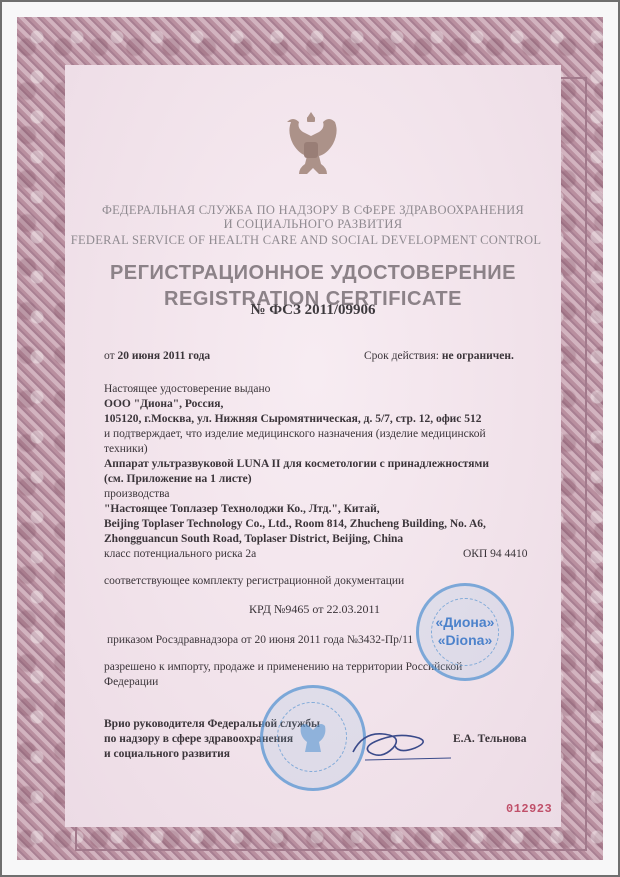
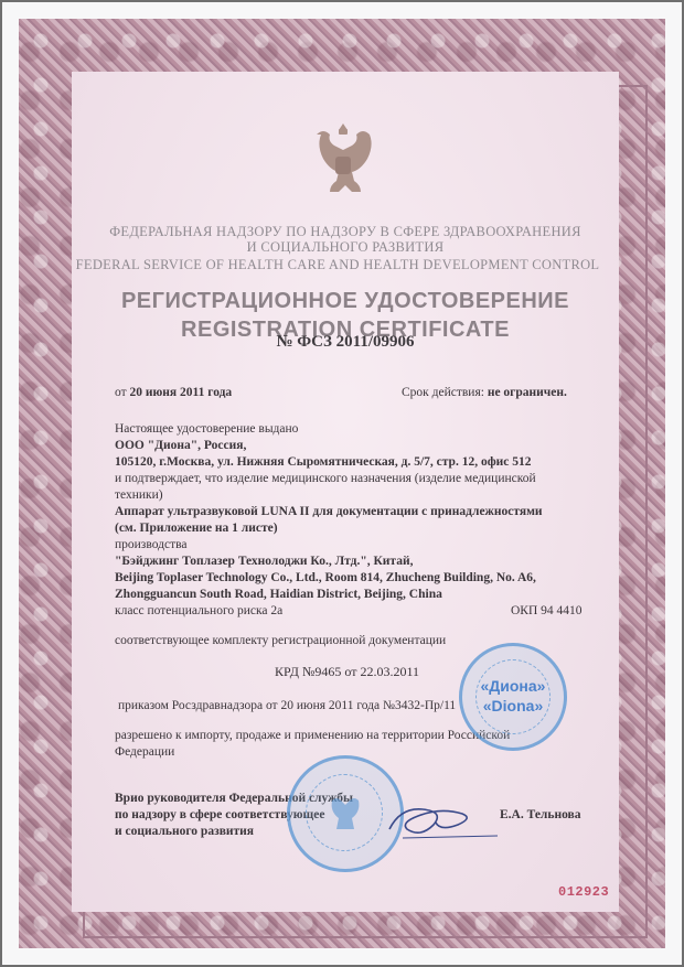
- ФЕДЕРАЛЬНАЯ СЛУЖБА ПО НАДЗОРУ В СФЕРЕ ЗДРАВООХРАНЕНИЯ
+ ФЕДЕРАЛЬНАЯ НАДЗОРУ ПО НАДЗОРУ В СФЕРЕ ЗДРАВООХРАНЕНИЯ
  И СОЦИАЛЬНОГО РАЗВИТИЯ
- FEDERAL SERVICE OF HEALTH CARE AND SOCIAL DEVELOPMENT CONTROL
+ FEDERAL SERVICE OF HEALTH CARE AND HEALTH DEVELOPMENT CONTROL
  РЕГИСТРАЦИОННОЕ УДОСТОВЕРЕНИЕ
  REGISTRATION CERTIFICATE
  № ФСЗ 2011/09906
  от 20 июня 2011 года
  Срок действия: не ограничен.
  Настоящее удостоверение выдано
  ООО "Диона", Россия,
  105120, г.Москва, ул. Нижняя Сыромятническая, д. 5/7, стр. 12, офис 512
  и подтверждает, что изделие медицинского назначения (изделие медицинской
  техники)
- Аппарат ультразвуковой LUNA II для косметологии с принадлежностями
+ Аппарат ультразвуковой LUNA II для документации с принадлежностями
  (см. Приложение на 1 листе)
  производства
- "Настоящее Топлазер Технолоджи Ко., Лтд.", Китай,
+ "Бэйджинг Топлазер Технолоджи Ко., Лтд.", Китай,
  Beijing Toplaser Technology Co., Ltd., Room 814, Zhucheng Building, No. A6,
- Zhongguancun South Road, Toplaser District, Beijing, China
+ Zhongguancun South Road, Haidian District, Beijing, China
  класс потенциального риска 2а
  ОКП 94 4410
  соответствующее комплекту регистрационной документации
  КРД №9465 от 22.03.2011
  приказом Росздравнадзора от 20 июня 2011 года №3432-Пр/11
  разрешено к импорту, продаже и применению на территории Российской
  Федерации
  Врио руководителя Федеральной службы
- по надзору в сфере здравоохранения
+ по надзору в сфере соответствующее
  и социального развития
  Е.А. Тельнова
  «Диона»
  «Diona»
  012923
